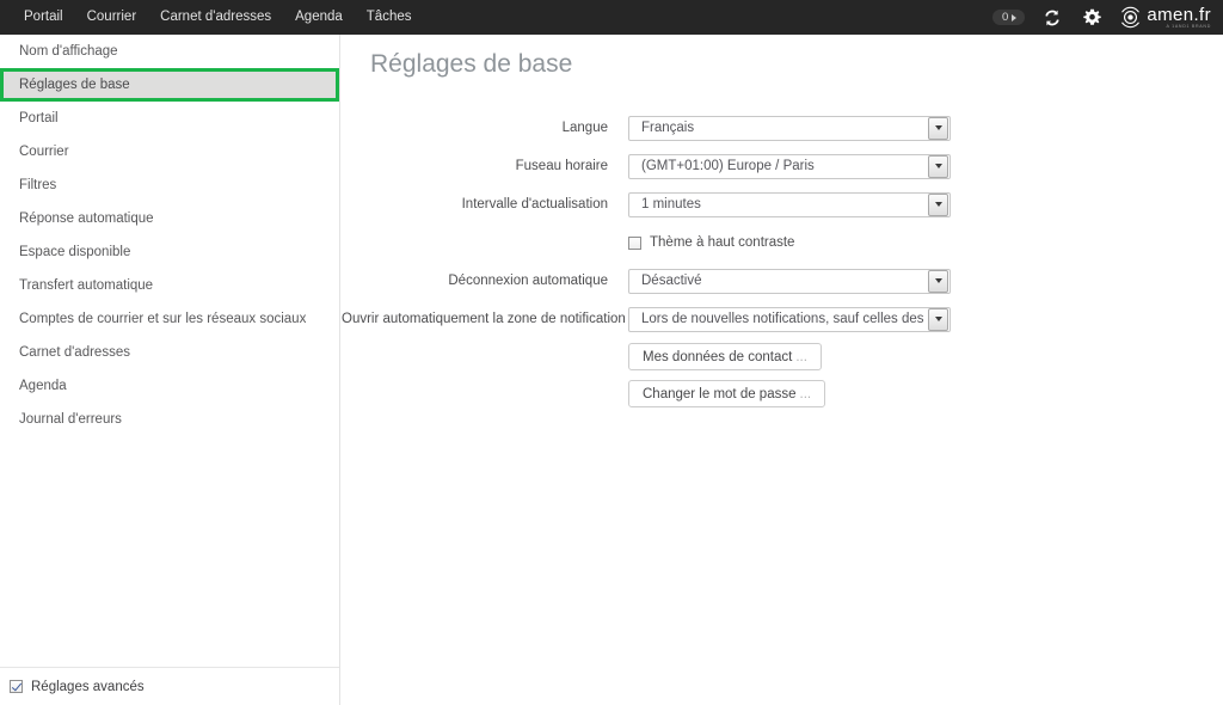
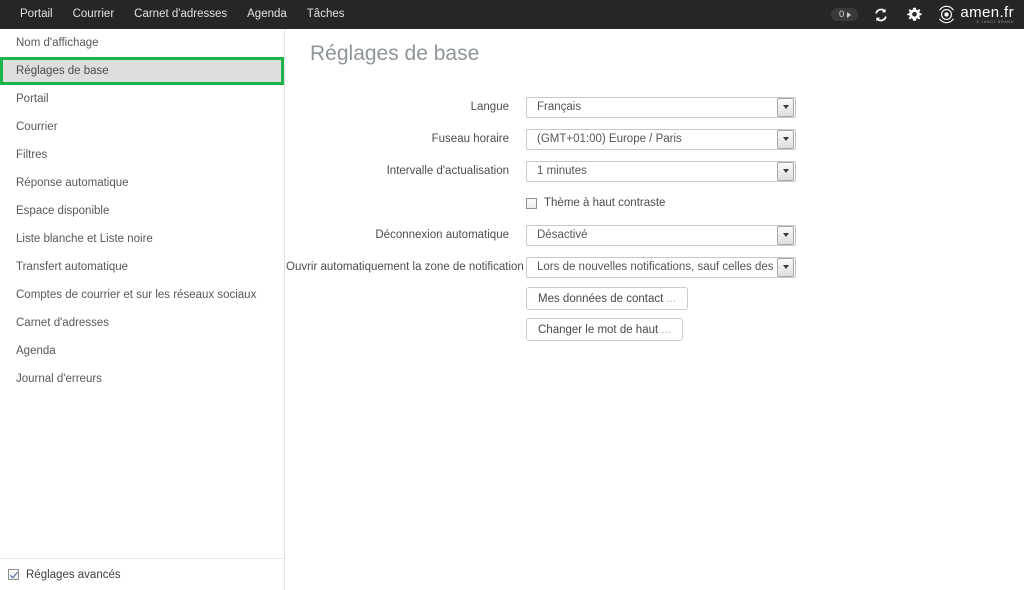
  Portail
  Courrier
  Carnet d'adresses
  Agenda
  Tâches
  0
  amen.fr
  Nom d'affichage
  Réglages de base
  Portail
  Courrier
  Filtres
  Réponse automatique
  Espace disponible
+ Liste blanche et Liste noire
  Transfert automatique
  Comptes de courrier et sur les réseaux sociaux
  Carnet d'adresses
  Agenda
  Journal d'erreurs
  Réglages avancés
  Réglages de base
  Langue
  Français
  Fuseau horaire
  (GMT+01:00) Europe / Paris
  Intervalle d'actualisation
  1 minutes
  Thème à haut contraste
  Déconnexion automatique
  Désactivé
  Ouvrir automatiquement la zone de notification
  Lors de nouvelles notifications, sauf celles des
  Mes données de contact
  ...
- Changer le mot de passe
+ Changer le mot de haut
  ...
